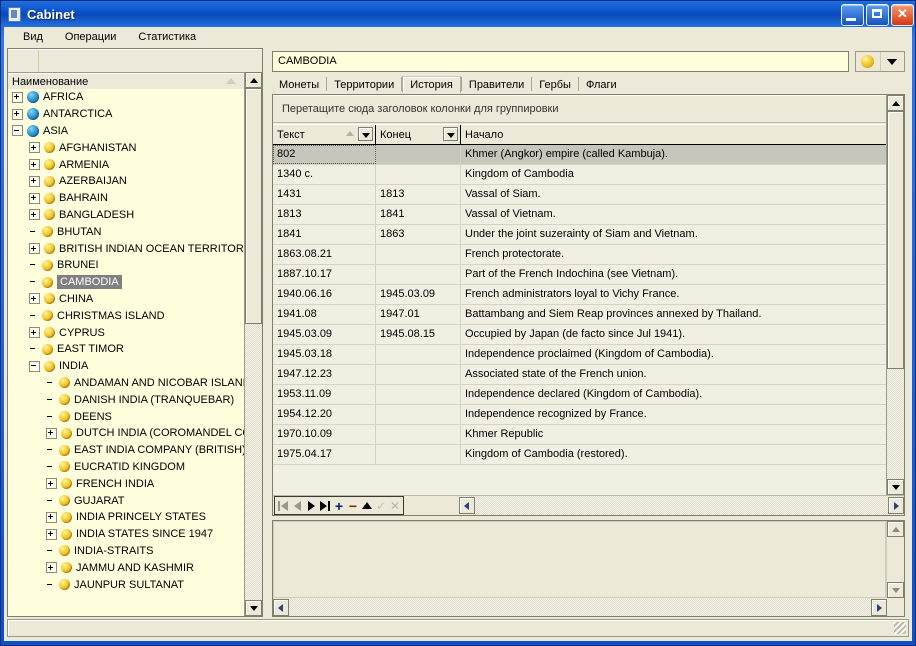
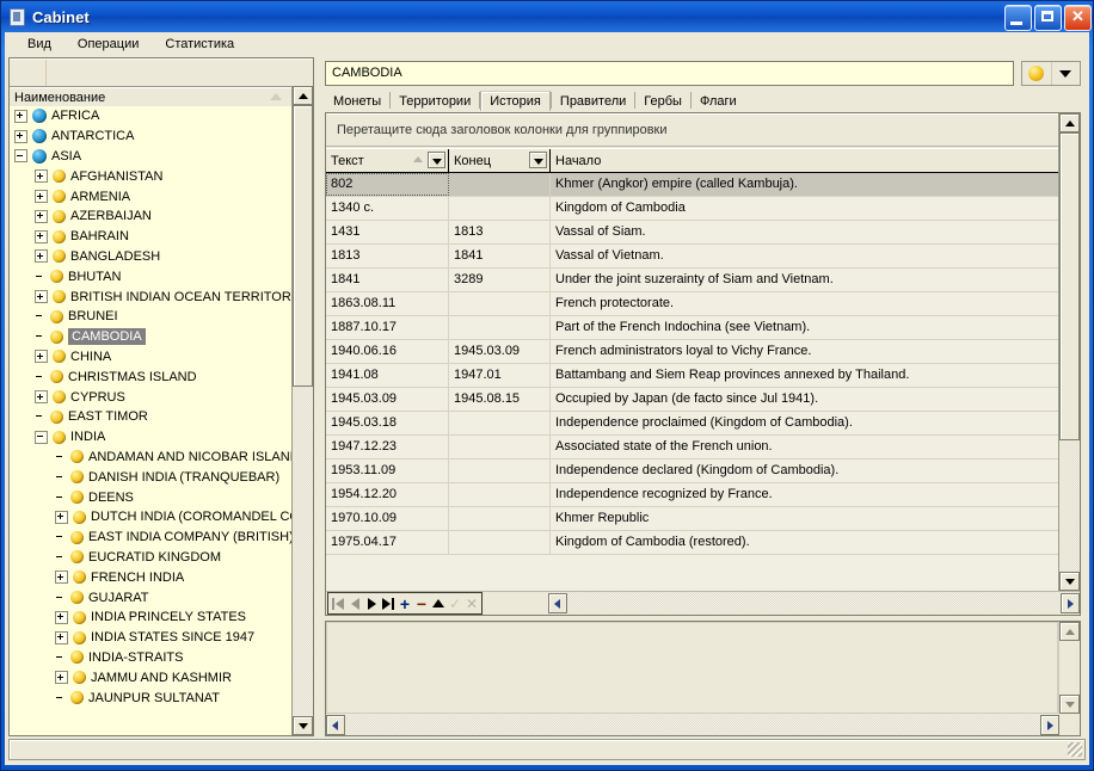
  Cabinet
  ✕
  Вид
  Операции
  Статистика
  Наименование
  AFRICA
  ANTARCTICA
  ASIA
  AFGHANISTAN
  ARMENIA
  AZERBAIJAN
  BAHRAIN
  BANGLADESH
  BHUTAN
  BRITISH INDIAN OCEAN TERRITOR
  BRUNEI
  CAMBODIA
  CHINA
  CHRISTMAS ISLAND
  CYPRUS
  EAST TIMOR
  INDIA
  ANDAMAN AND NICOBAR ISLAN
  DANISH INDIA (TRANQUEBAR)
  DEENS
  DUTCH INDIA (COROMANDEL C
  EAST INDIA COMPANY (BRITISH
  EUCRATID KINGDOM
  FRENCH INDIA
  GUJARAT
  INDIA PRINCELY STATES
  INDIA STATES SINCE 1947
  INDIA-STRAITS
  JAMMU AND KASHMIR
  JAUNPUR SULTANAT
  CAMBODIA
  Монеты
  Территории
  История
  Правители
  Гербы
  Флаги
  Перетащите сюда заголовок колонки для группировки
  Текст
  Конец
  Начало
  802
  Khmer (Angkor) empire (called Kambuja).
  1340 c.
  Kingdom of Cambodia
  1431
  1813
  Vassal of Siam.
  1813
  1841
  Vassal of Vietnam.
  1841
- 1863
+ 3289
  Under the joint suzerainty of Siam and Vietnam.
- 1863.08.21
+ 1863.08.11
  French protectorate.
  1887.10.17
  Part of the French Indochina (see Vietnam).
  1940.06.16
  1945.03.09
  French administrators loyal to Vichy France.
  1941.08
  1947.01
  Battambang and Siem Reap provinces annexed by Thailand.
  1945.03.09
  1945.08.15
  Occupied by Japan (de facto since Jul 1941).
  1945.03.18
  Independence proclaimed (Kingdom of Cambodia).
  1947.12.23
  Associated state of the French union.
  1953.11.09
  Independence declared (Kingdom of Cambodia).
  1954.12.20
  Independence recognized by France.
  1970.10.09
  Khmer Republic
  1975.04.17
  Kingdom of Cambodia (restored).
  +
  −
  ✓
  ✕
